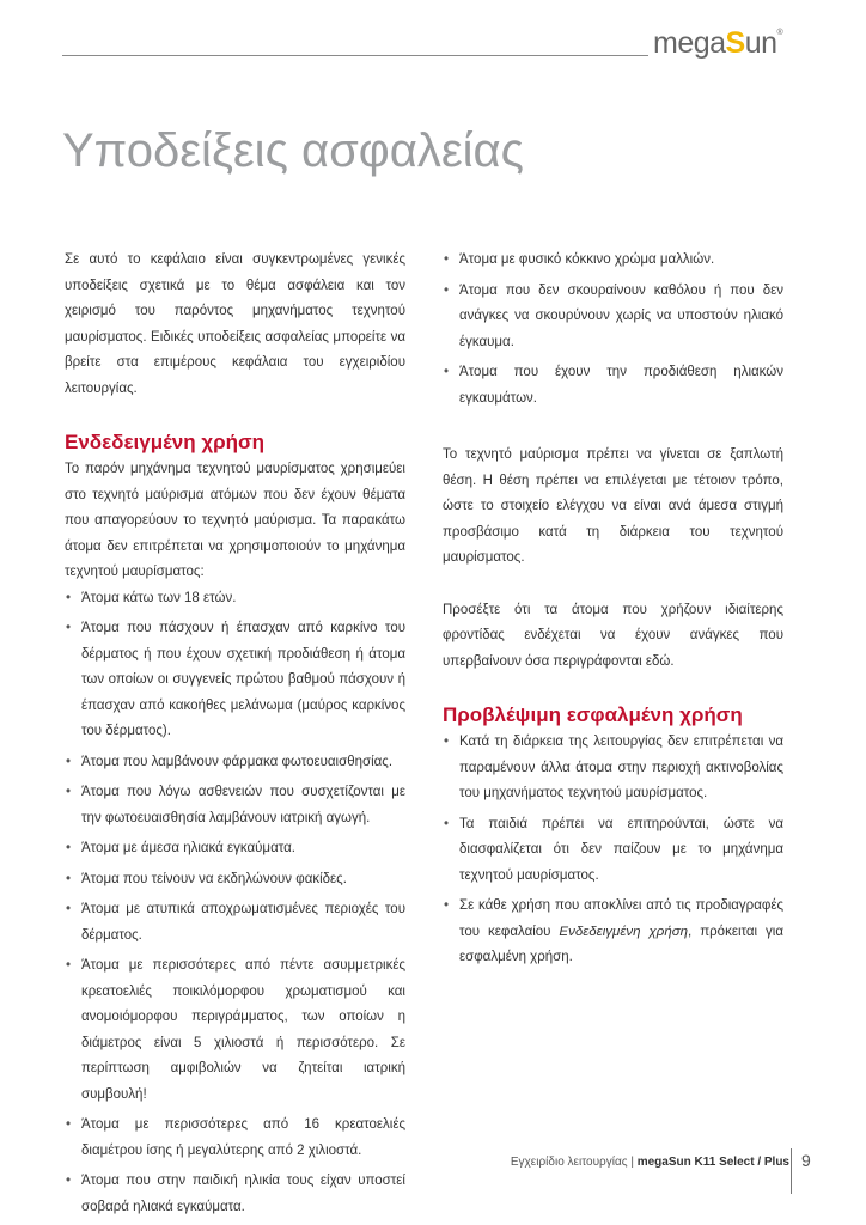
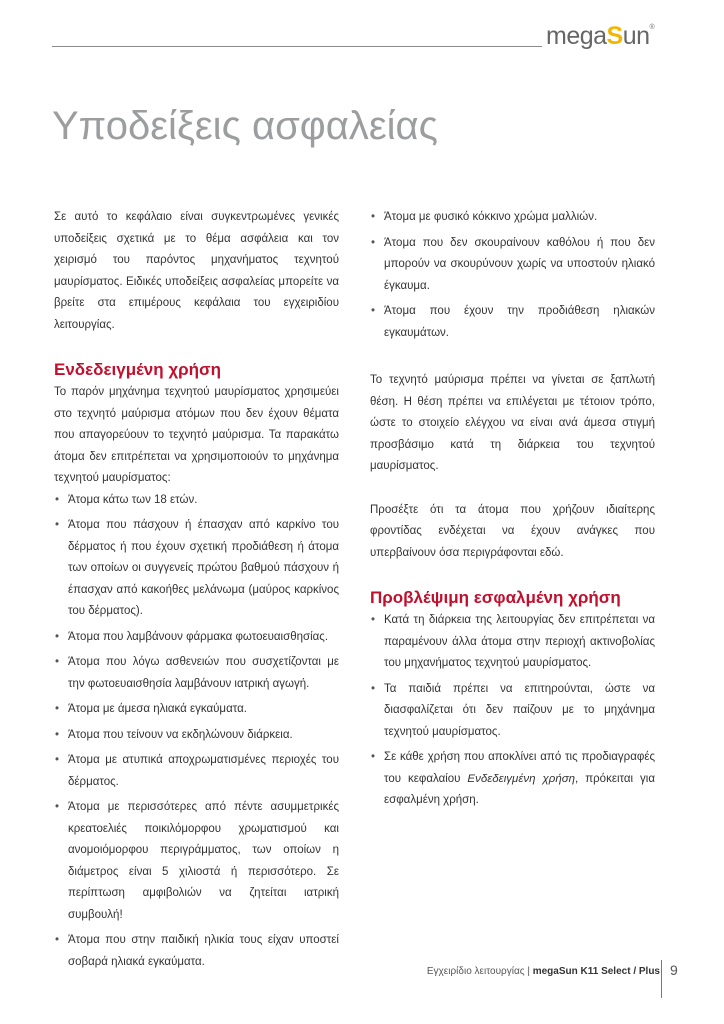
  megaSun
  Υποδείξεις ασφαλείας
  Σε αυτό το κεφάλαιο είναι συγκεντρωμένες γενικές υποδείξεις σχετικά με το θέμα ασφάλεια και τον χειρισμό του παρόντος μηχανήματος τεχνητού μαυρίσματος. Ειδικές υποδείξεις ασφαλείας μπορείτε να βρείτε στα επιμέρους κεφάλαια του εγχειριδίου λειτουργίας.
  Ενδεδειγμένη χρήση
  Το παρόν μηχάνημα τεχνητού μαυρίσματος χρησιμεύει στο τεχνητό μαύρισμα ατόμων που δεν έχουν θέματα που απαγορεύουν το τεχνητό μαύρισμα. Τα παρακάτω άτομα δεν επιτρέπεται να χρησιμοποιούν το μηχάνημα τεχνητού μαυρίσματος:
  Άτομα κάτω των 18 ετών.
  Άτομα που πάσχουν ή έπασχαν από καρκίνο του δέρματος ή που έχουν σχετική προδιάθεση ή άτομα των οποίων οι συγγενείς πρώτου βαθμού πάσχουν ή έπασχαν από κακοήθες μελάνωμα (μαύρος καρκίνος του δέρματος).
  Άτομα που λαμβάνουν φάρμακα φωτοευαισθησίας.
  Άτομα που λόγω ασθενειών που συσχετίζονται με την φωτοευαισθησία λαμβάνουν ιατρική αγωγή.
  Άτομα με άμεσα ηλιακά εγκαύματα.
- Άτομα που τείνουν να εκδηλώνουν φακίδες.
+ Άτομα που τείνουν να εκδηλώνουν διάρκεια.
  Άτομα με ατυπικά αποχρωματισμένες περιοχές του δέρματος.
  Άτομα με περισσότερες από πέντε ασυμμετρικές κρεατοελιές ποικιλόμορφου χρωματισμού και ανομοιόμορφου περιγράμματος, των οποίων η διάμετρος είναι 5 χιλιοστά ή περισσότερο. Σε περίπτωση αμφιβολιών να ζητείται ιατρική συμβουλή!
- Άτομα με περισσότερες από 16 κρεατοελιές διαμέτρου ίσης ή μεγαλύτερης από 2 χιλιοστά.
  Άτομα που στην παιδική ηλικία τους είχαν υποστεί σοβαρά ηλιακά εγκαύματα.
  Άτομα με φυσικό κόκκινο χρώμα μαλλιών.
- Άτομα που δεν σκουραίνουν καθόλου ή που δεν ανάγκες να σκουρύνουν χωρίς να υποστούν ηλιακό έγκαυμα.
+ Άτομα που δεν σκουραίνουν καθόλου ή που δεν μπορούν να σκουρύνουν χωρίς να υποστούν ηλιακό έγκαυμα.
  Άτομα που έχουν την προδιάθεση ηλιακών εγκαυμάτων.
  Το τεχνητό μαύρισμα πρέπει να γίνεται σε ξαπλωτή θέση. Η θέση πρέπει να επιλέγεται με τέτοιον τρόπο, ώστε το στοιχείο ελέγχου να είναι ανά άμεσα στιγμή προσβάσιμο κατά τη διάρκεια του τεχνητού μαυρίσματος.
  Προσέξτε ότι τα άτομα που χρήζουν ιδιαίτερης φροντίδας ενδέχεται να έχουν ανάγκες που υπερβαίνουν όσα περιγράφονται εδώ.
  Προβλέψιμη εσφαλμένη χρήση
  Κατά τη διάρκεια της λειτουργίας δεν επιτρέπεται να παραμένουν άλλα άτομα στην περιοχή ακτινοβολίας του μηχανήματος τεχνητού μαυρίσματος.
  Τα παιδιά πρέπει να επιτηρούνται, ώστε να διασφαλίζεται ότι δεν παίζουν με το μηχάνημα τεχνητού μαυρίσματος.
  Σε κάθε χρήση που αποκλίνει από τις προδιαγραφές του κεφαλαίου Ενδεδειγμένη χρήση, πρόκειται για εσφαλμένη χρήση.
  Εγχειρίδιο λειτουργίας | megaSun K11 Select / Plus
  9
